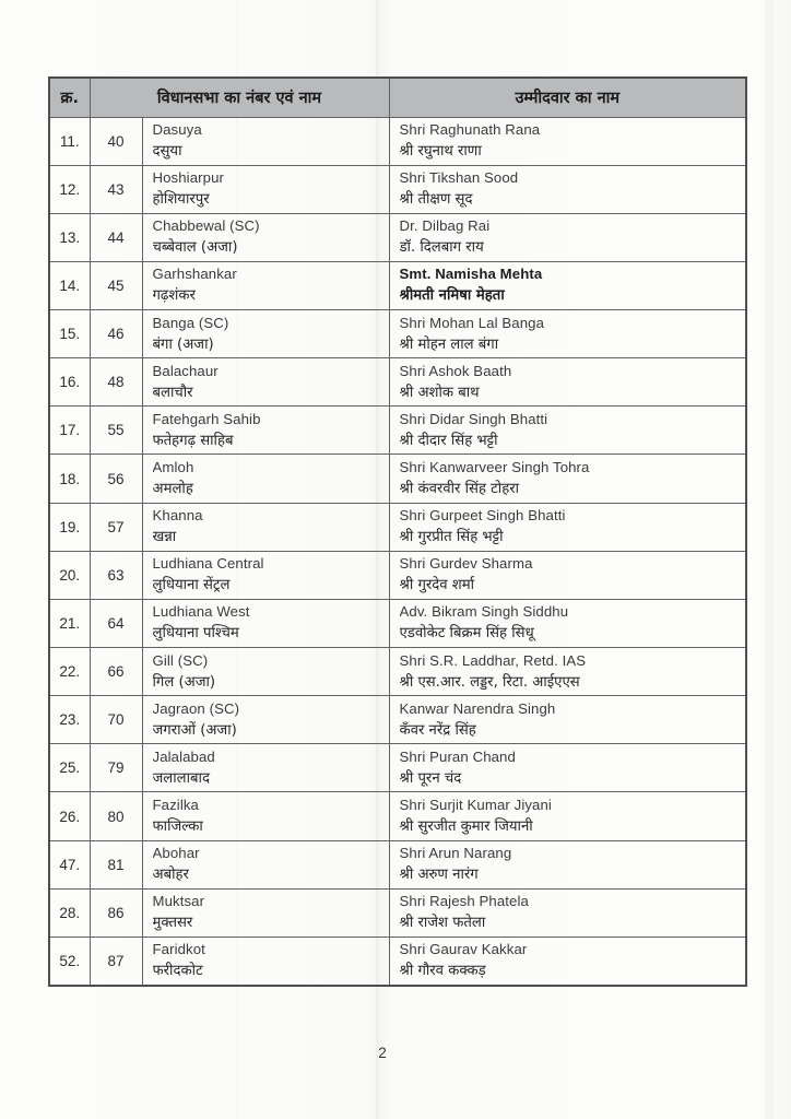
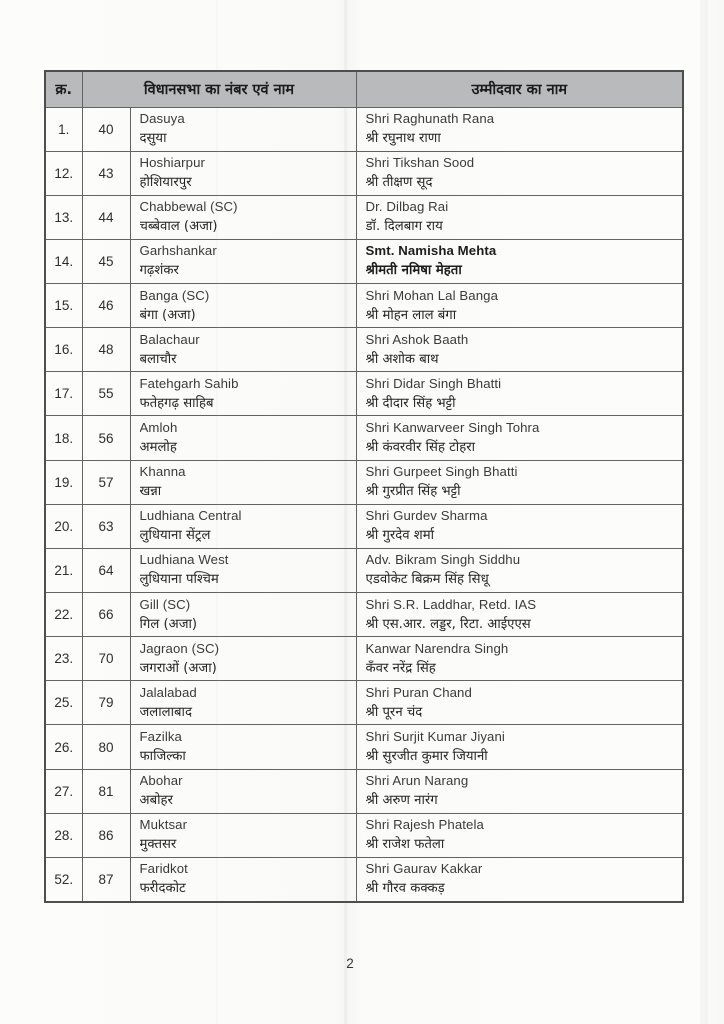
  क्र.	विधानसभा का नंबर एवं नाम	उम्मीदवार का नाम
- 11.	40	Dasuya दसुया	Shri Raghunath Rana श्री रघुनाथ राणा
+ 1.	40	Dasuya दसुया	Shri Raghunath Rana श्री रघुनाथ राणा
  12.	43	Hoshiarpur होशियारपुर	Shri Tikshan Sood श्री तीक्षण सूद
  13.	44	Chabbewal (SC) चब्बेवाल (अजा)	Dr. Dilbag Rai डॉ. दिलबाग राय
  14.	45	Garhshankar गढ़शंकर	Smt. Namisha Mehta श्रीमती नमिषा मेहता
  15.	46	Banga (SC) बंगा (अजा)	Shri Mohan Lal Banga श्री मोहन लाल बंगा
  16.	48	Balachaur बलाचौर	Shri Ashok Baath श्री अशोक बाथ
  17.	55	Fatehgarh Sahib फतेहगढ़ साहिब	Shri Didar Singh Bhatti श्री दीदार सिंह भट्टी
  18.	56	Amloh अमलोह	Shri Kanwarveer Singh Tohra श्री कंवरवीर सिंह टोहरा
  19.	57	Khanna खन्ना	Shri Gurpeet Singh Bhatti श्री गुरप्रीत सिंह भट्टी
  20.	63	Ludhiana Central लुधियाना सेंट्रल	Shri Gurdev Sharma श्री गुरदेव शर्मा
  21.	64	Ludhiana West लुधियाना पश्चिम	Adv. Bikram Singh Siddhu एडवोकेट बिक्रम सिंह सिधू
  22.	66	Gill (SC) गिल (अजा)	Shri S.R. Laddhar, Retd. IAS श्री एस.आर. लड्डर, रिटा. आईएएस
  23.	70	Jagraon (SC) जगराओं (अजा)	Kanwar Narendra Singh कँवर नरेंद्र सिंह
  25.	79	Jalalabad जलालाबाद	Shri Puran Chand श्री पूरन चंद
  26.	80	Fazilka फाजिल्का	Shri Surjit Kumar Jiyani श्री सुरजीत कुमार जियानी
- 47.	81	Abohar अबोहर	Shri Arun Narang श्री अरुण नारंग
+ 27.	81	Abohar अबोहर	Shri Arun Narang श्री अरुण नारंग
  28.	86	Muktsar मुक्तसर	Shri Rajesh Phatela श्री राजेश फतेला
  52.	87	Faridkot फरीदकोट	Shri Gaurav Kakkar श्री गौरव कक्कड़
  2
